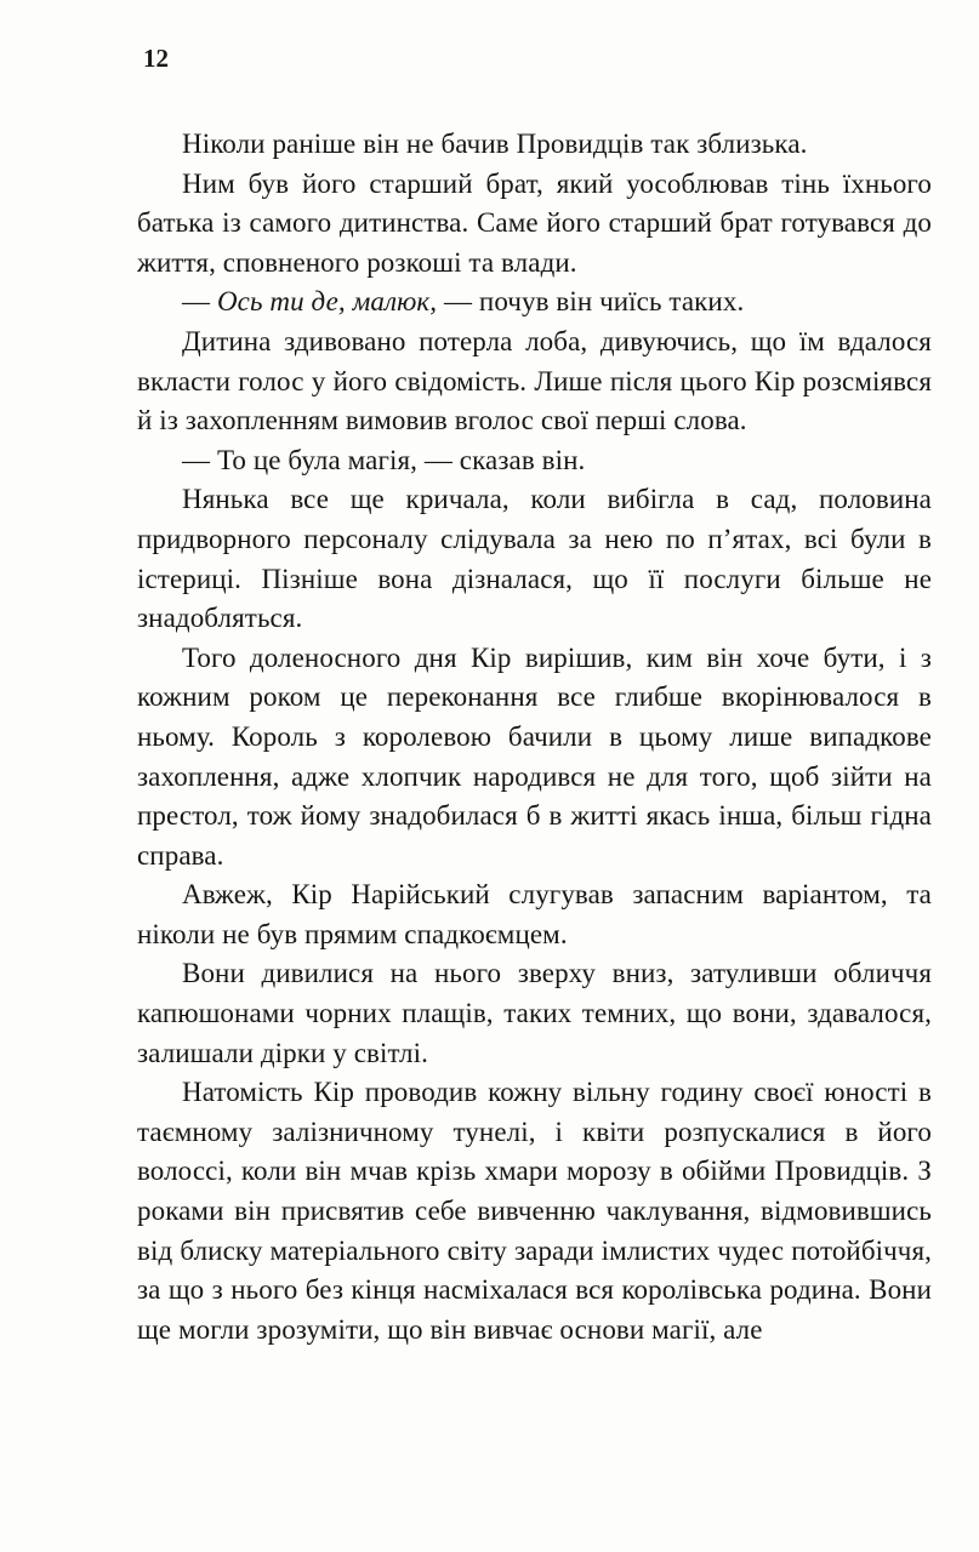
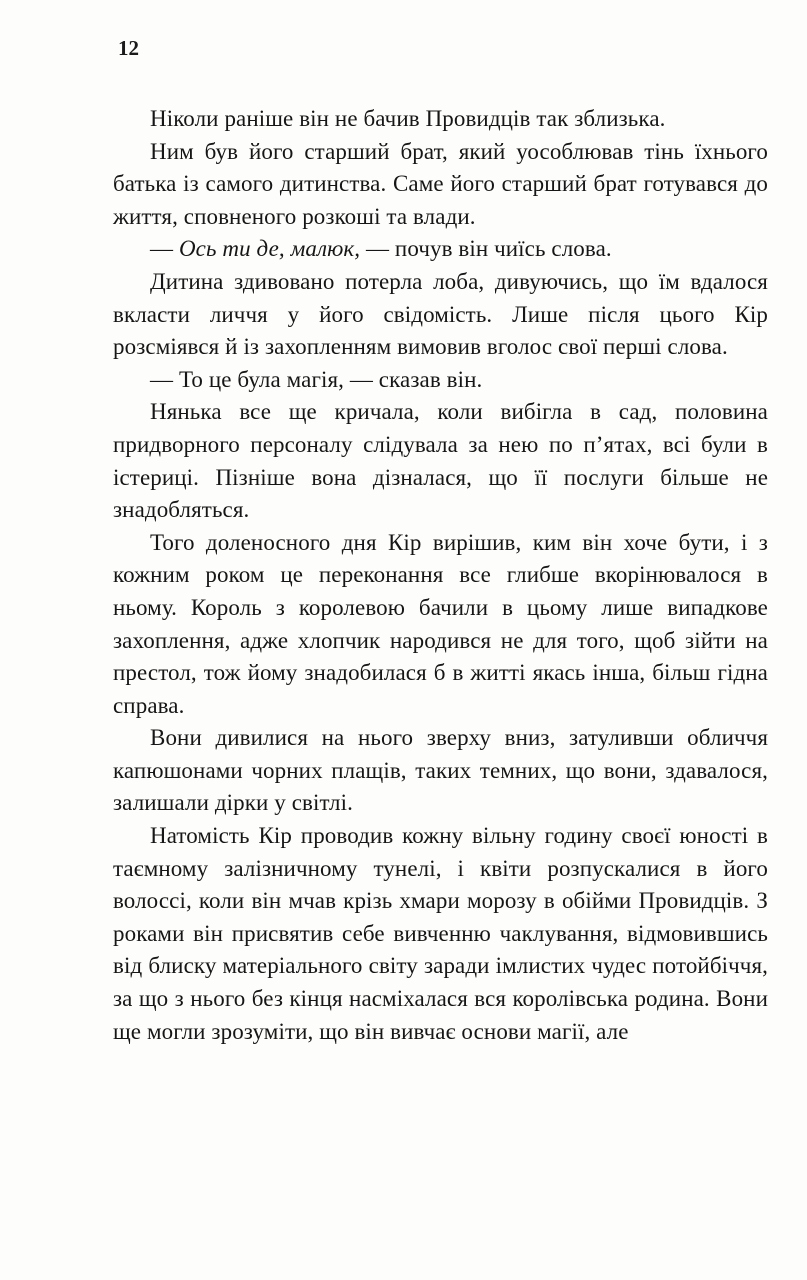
  12
  Ніколи раніше він не бачив Провидців так зблизька.
  Ним був його старший брат, який уособлював тінь їхнього батька із самого дитинства. Саме його старший брат готувався до життя, сповненого розкоші та влади.
- — Ось ти де, малюк, — почув він чиїсь таких.
+ — Ось ти де, малюк, — почув він чиїсь слова.
- Дитина здивовано потерла лоба, дивуючись, що їм вдалося вкласти голос у його свідомість. Лише після цьо­го Кір розсміявся й із захопленням вимовив вголос свої перші слова.
+ Дитина здивовано потерла лоба, дивуючись, що їм вдалося вкласти личчя у його свідомість. Лише після цьо­го Кір розсміявся й із захопленням вимовив вголос свої перші слова.
  — То це була магія, — сказав він.
  Нянька все ще кричала, коли вибігла в сад, половина придворного персоналу слідувала за нею по п’ятах, всі були в істериці. Пізніше вона дізналася, що її послуги більше не знадобляться.
  Того доленосного дня Кір вирішив, ким він хоче бути, і з кожним роком це переконання все глибше вкоріню­валося в ньому. Король з королевою бачили в цьому лише випадкове захоплення, адже хлопчик народився не для того, щоб зійти на престол, тож йому знадобила­ся б в житті якась інша, більш гідна справа.
- Авжеж, Кір Нарійський слугував запасним варіантом, та ніколи не був прямим спадкоємцем.
  Вони дивилися на нього зверху вниз, затуливши об­личчя капюшонами чорних плащів, таких темних, що вони, здавалося, залишали дірки у світлі.
  Натомість Кір проводив кожну вільну годину своєї юності в таємному залізничному тунелі, і квіти розпуска­лися в його волоссі, коли він мчав крізь хмари морозу в обійми Провидців. З роками він присвятив себе ви­вченню чаклування, відмовившись від блиску матері­ального світу заради імлистих чудес потойбіччя, за що з нього без кінця насміхалася вся королівська родина. Вони ще могли зрозуміти, що він вивчає основи магії, але
